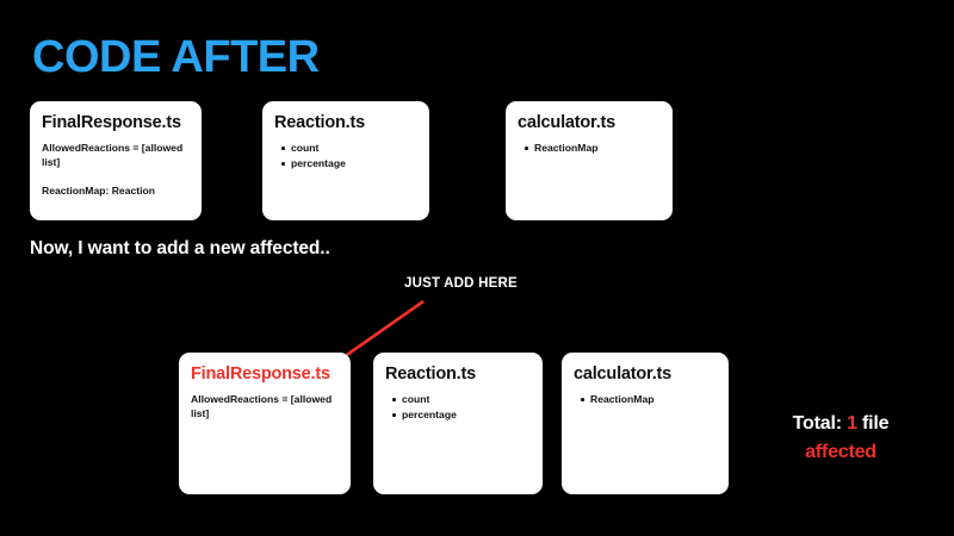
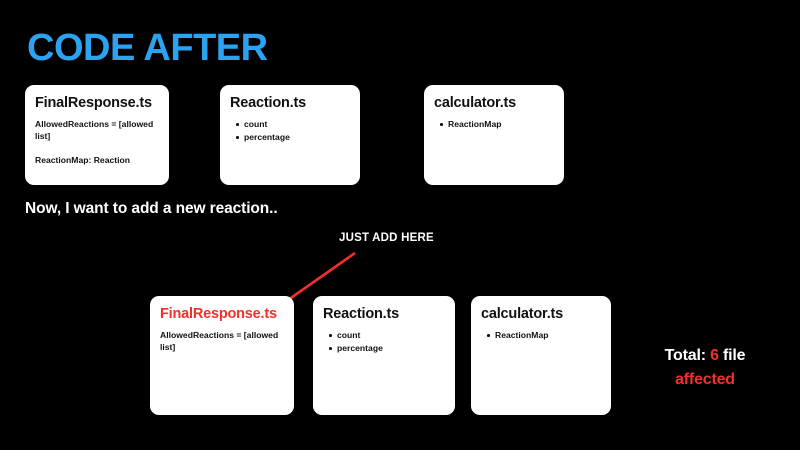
  CODE AFTER
  FinalResponse.ts
  AllowedReactions = [allowed list]
  ReactionMap: Reaction
  Reaction.ts
  count
  percentage
  calculator.ts
  ReactionMap
- Now, I want to add a new affected..
+ Now, I want to add a new reaction..
  JUST ADD HERE
  FinalResponse.ts
  AllowedReactions = [allowed list]
  Reaction.ts
  count
  percentage
  calculator.ts
  ReactionMap
- Total: 1 file
+ Total: 6 file
  affected
